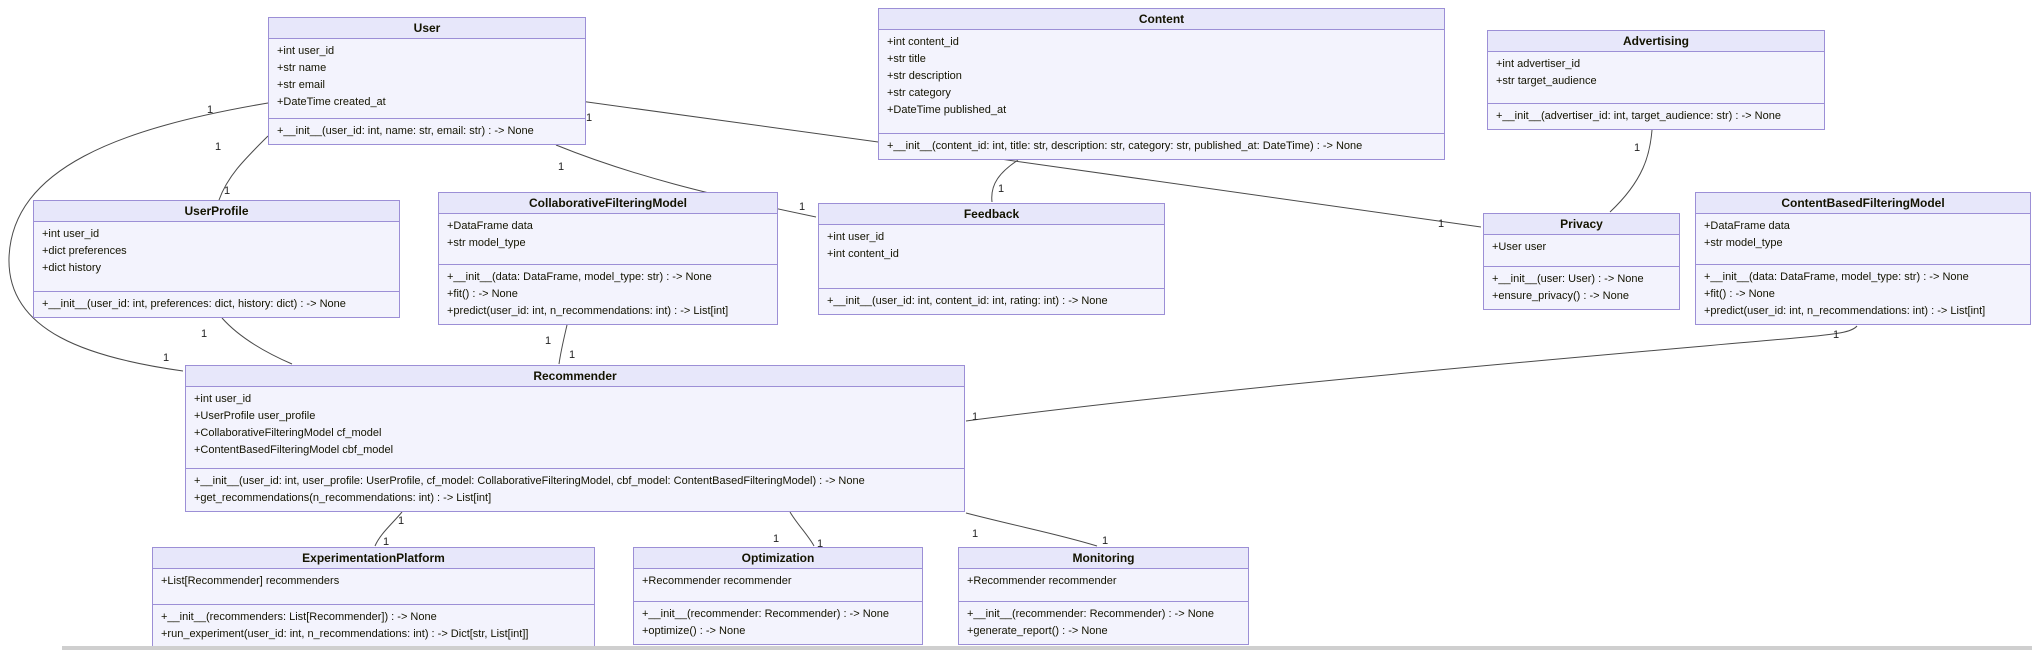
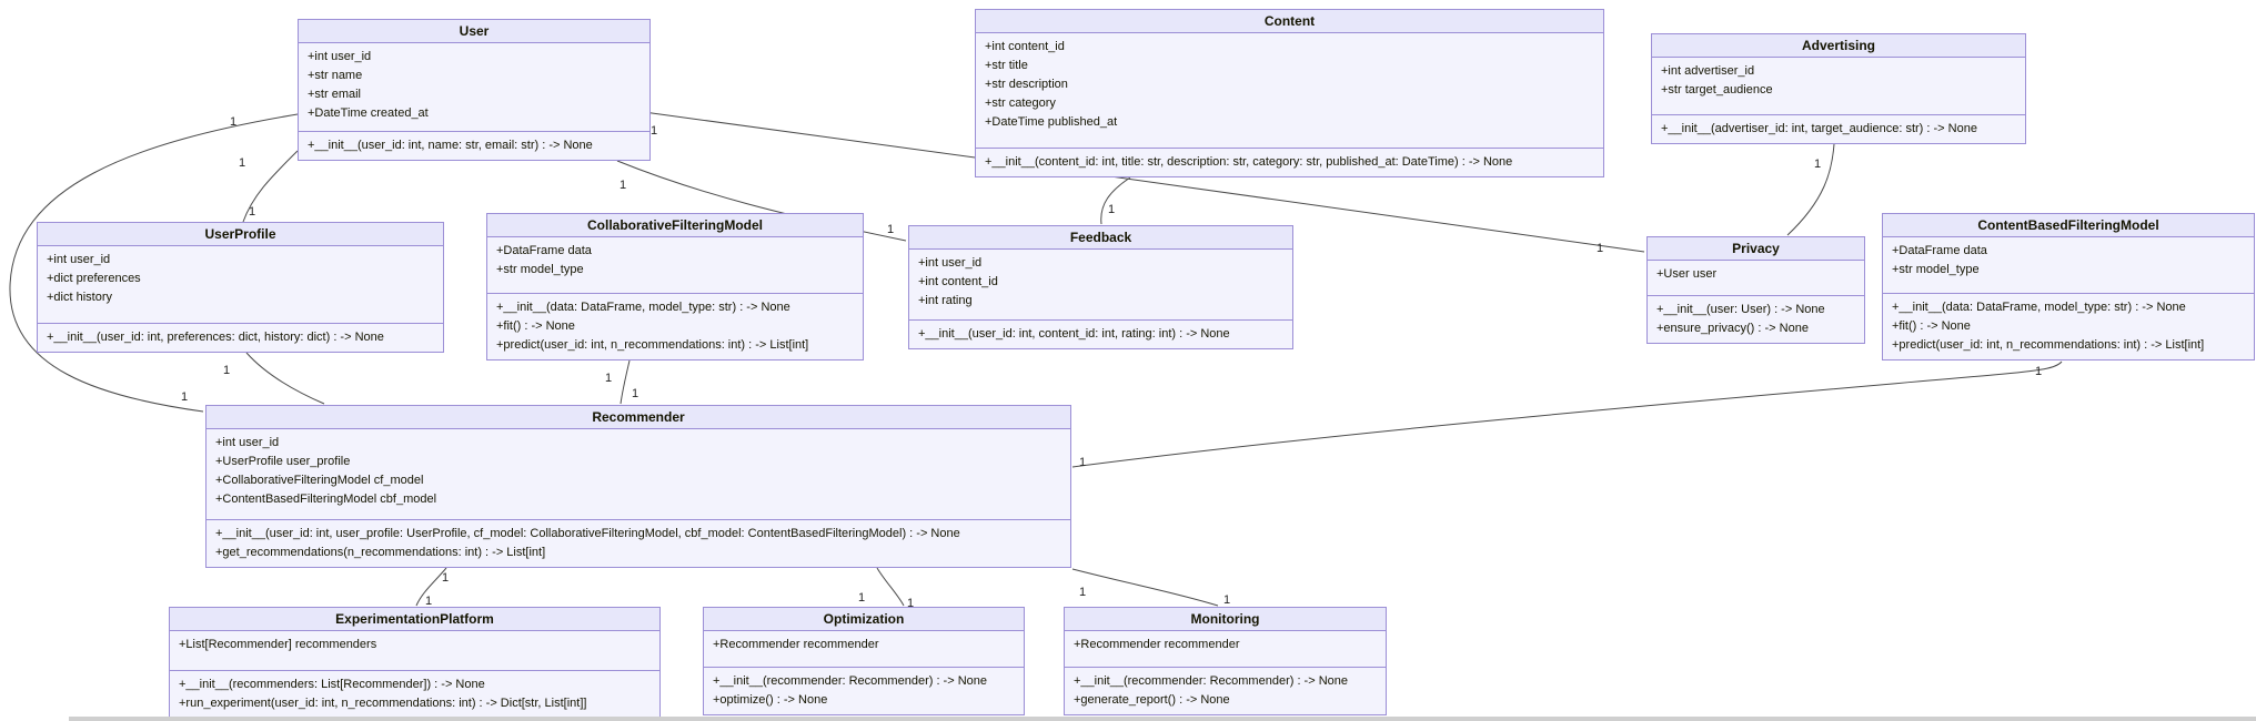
  1
  1
  1
  1
  1
  1
  1
  1
  1
  1
  1
  1
  1
  1
  1
  1
  1
  1
  1
  1
  1
  User
  +int user_id
  +str name
  +str email
  +DateTime created_at
  +__init__(user_id: int, name: str, email: str) : -> None
  Content
  +int content_id
  +str title
  +str description
  +str category
  +DateTime published_at
  +__init__(content_id: int, title: str, description: str, category: str, published_at: DateTime) : -> None
  Advertising
  +int advertiser_id
  +str target_audience
  +__init__(advertiser_id: int, target_audience: str) : -> None
  UserProfile
  +int user_id
  +dict preferences
  +dict history
  +__init__(user_id: int, preferences: dict, history: dict) : -> None
  CollaborativeFilteringModel
  +DataFrame data
  +str model_type
  +__init__(data: DataFrame, model_type: str) : -> None
  +fit() : -> None
  +predict(user_id: int, n_recommendations: int) : -> List[int]
  Feedback
  +int user_id
  +int content_id
+ +int rating
  +__init__(user_id: int, content_id: int, rating: int) : -> None
  Privacy
  +User user
  +__init__(user: User) : -> None
  +ensure_privacy() : -> None
  ContentBasedFilteringModel
  +DataFrame data
  +str model_type
  +__init__(data: DataFrame, model_type: str) : -> None
  +fit() : -> None
  +predict(user_id: int, n_recommendations: int) : -> List[int]
  Recommender
  +int user_id
  +UserProfile user_profile
  +CollaborativeFilteringModel cf_model
  +ContentBasedFilteringModel cbf_model
  +__init__(user_id: int, user_profile: UserProfile, cf_model: CollaborativeFilteringModel, cbf_model: ContentBasedFilteringModel) : -> None
  +get_recommendations(n_recommendations: int) : -> List[int]
  ExperimentationPlatform
  +List[Recommender] recommenders
  +__init__(recommenders: List[Recommender]) : -> None
  +run_experiment(user_id: int, n_recommendations: int) : -> Dict[str, List[int]]
  Optimization
  +Recommender recommender
  +__init__(recommender: Recommender) : -> None
  +optimize() : -> None
  Monitoring
  +Recommender recommender
  +__init__(recommender: Recommender) : -> None
  +generate_report() : -> None
